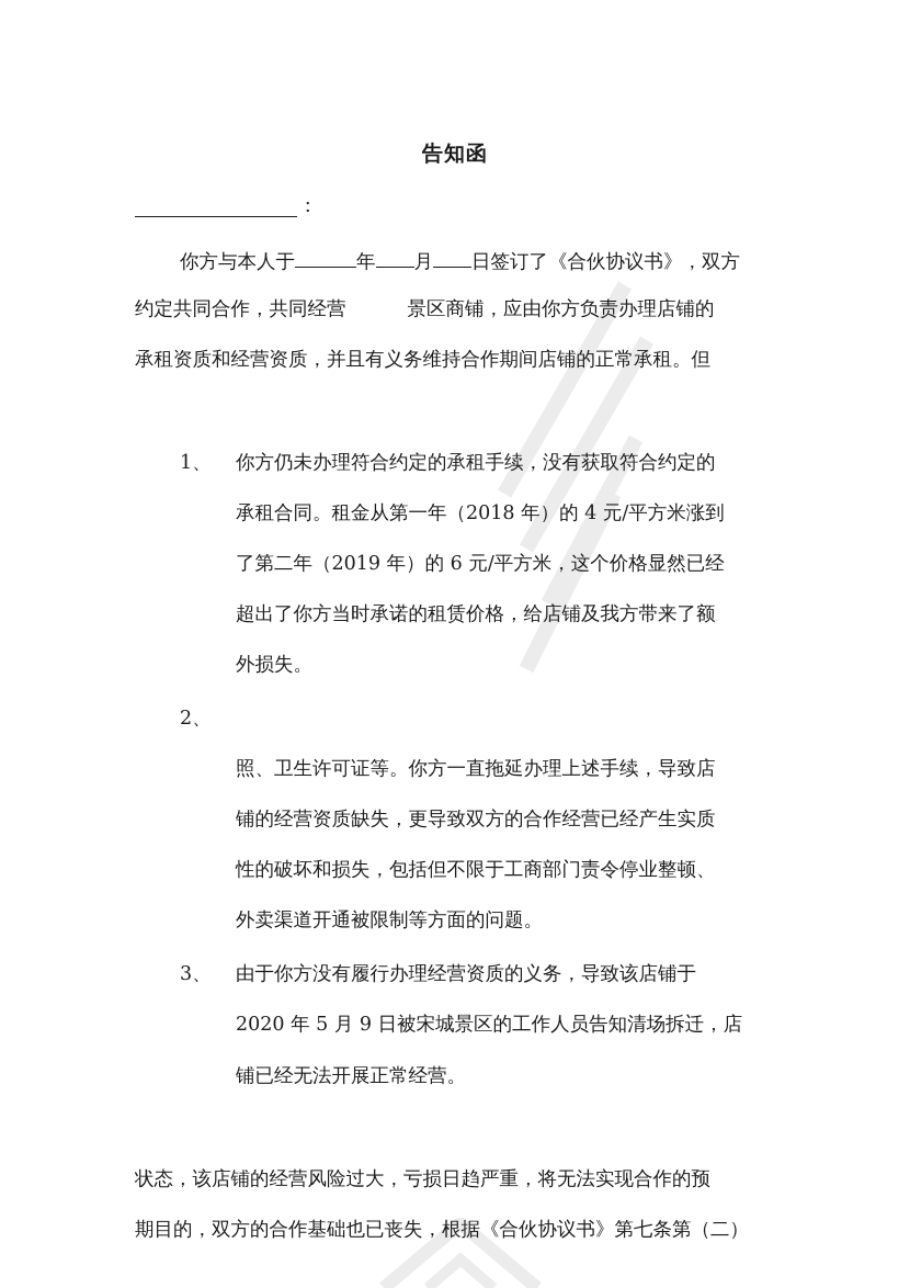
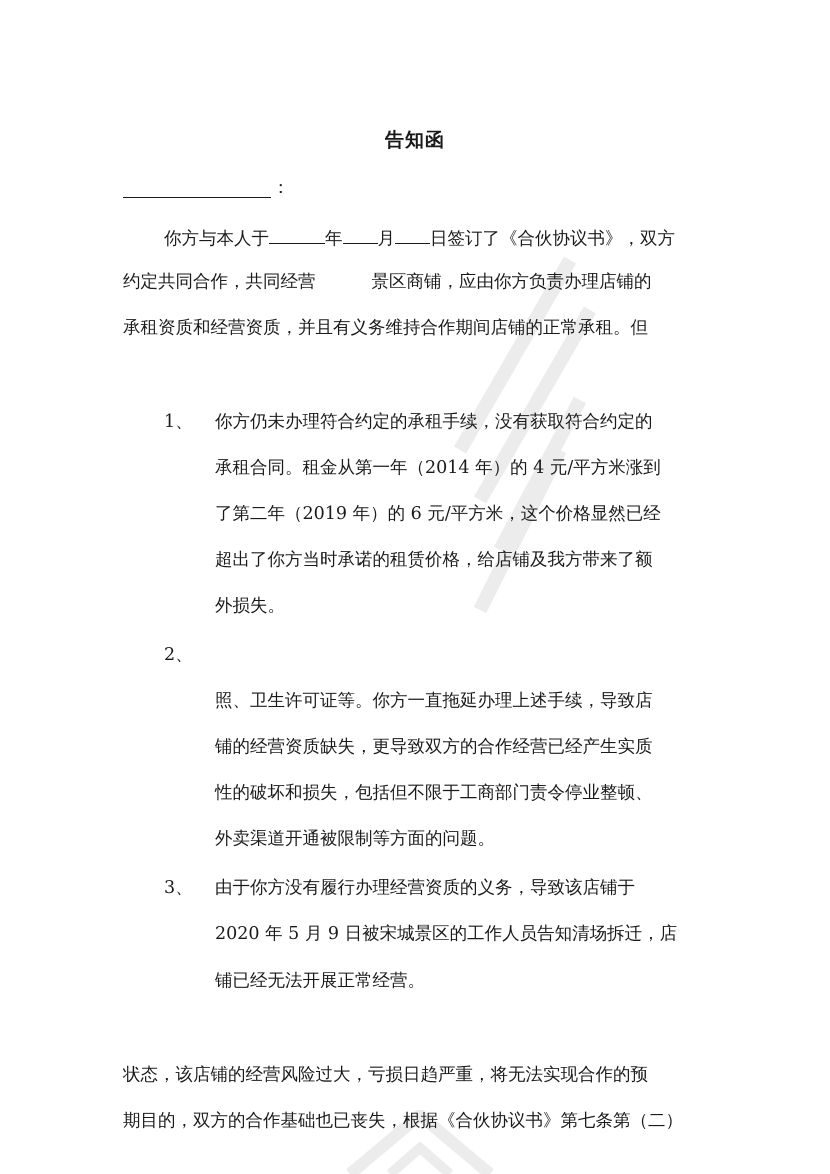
  告知函
  ：
  你方与本人于 年 月 日签订了《合伙协议书》，双方
  约定共同合作，共同经营 景区商铺，应由你方负责办理店铺的
  承租资质和经营资质，并且有义务维持合作期间店铺的正常承租。但
  1、
  你方仍未办理符合约定的承租手续，没有获取符合约定的
- 承租合同。租金从第一年（2018 年）的 4 元/平方米涨到
+ 承租合同。租金从第一年（2014 年）的 4 元/平方米涨到
  了第二年（2019 年）的 6 元/平方米，这个价格显然已经
  超出了你方当时承诺的租赁价格，给店铺及我方带来了额
  外损失。
  2、
  照、卫生许可证等。你方一直拖延办理上述手续，导致店
  铺的经营资质缺失，更导致双方的合作经营已经产生实质
  性的破坏和损失，包括但不限于工商部门责令停业整顿、
  外卖渠道开通被限制等方面的问题。
  3、
  由于你方没有履行办理经营资质的义务，导致该店铺于
  2020 年 5 月 9 日被宋城景区的工作人员告知清场拆迁，店
  铺已经无法开展正常经营。
  状态，该店铺的经营风险过大，亏损日趋严重，将无法实现合作的预
  期目的，双方的合作基础也已丧失，根据《合伙协议书》第七条第（二）
